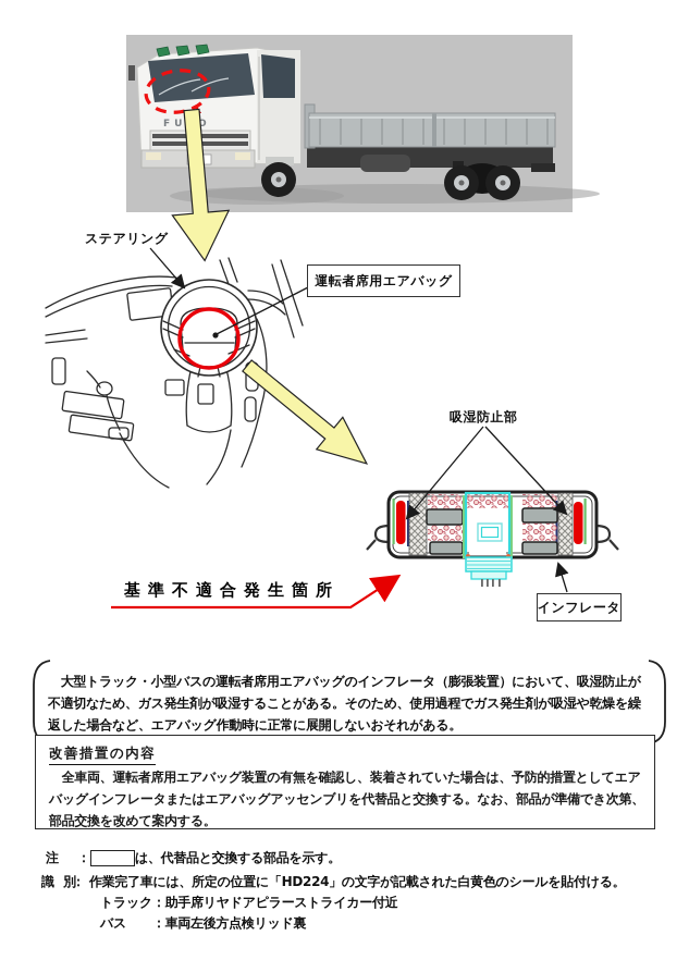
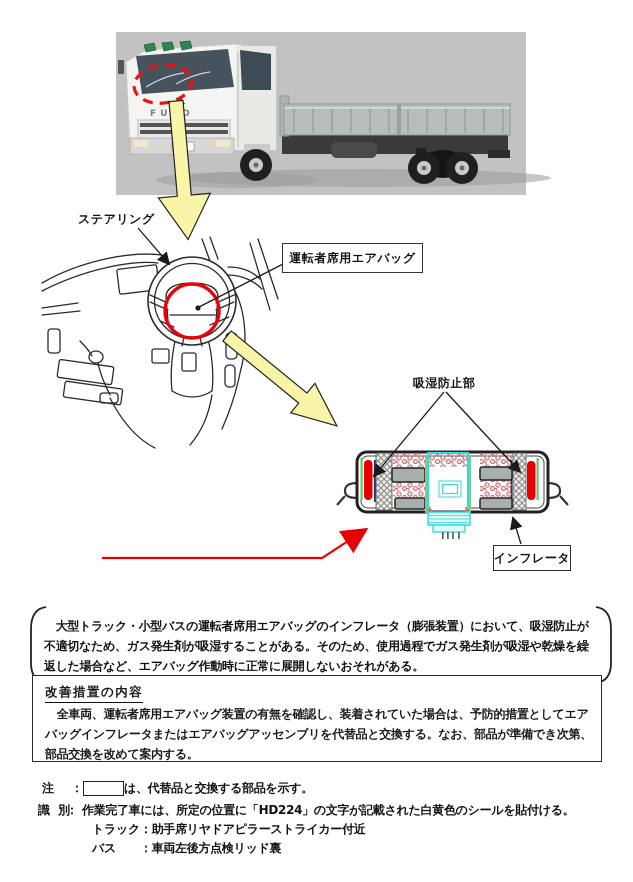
  FUO
  ステアリング
  運転者席用エアバッグ
  吸湿防止部
  インフレータ
- 基準不適合発生箇所
  大型トラック・小型バスの運転者席用エアバッグのインフレータ（膨張装置）において、吸湿防止が
  不適切なため、ガス発生剤が吸湿することがある。そのため、使用過程でガス発生剤が吸湿や乾燥を繰
  返した場合など、エアバッグ作動時に正常に展開しないおそれがある。
  改善措置の内容
  全車両、運転者席用エアバッグ装置の有無を確認し、装着されていた場合は、予防的措置としてエア
  バッグインフレータまたはエアバッグアッセンブリを代替品と交換する。なお、部品が準備でき次第、
  部品交換を改めて案内する。
  注
  ：
  は、代替品と交換する部品を示す。
  識 別
  ：
  作業完了車には、所定の位置に「HD224」の文字が記載された白黄色のシールを貼付ける。
  トラック
  ：助手席リヤドアピラーストライカー付近
  バス
  ：車両左後方点検リッド裏
